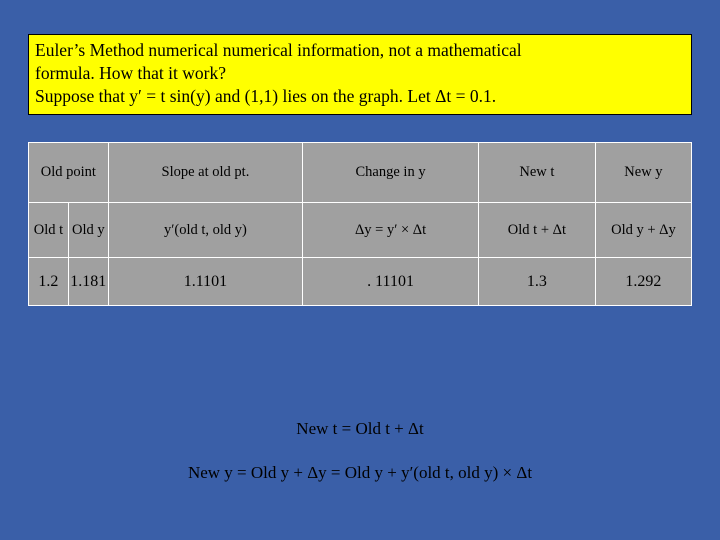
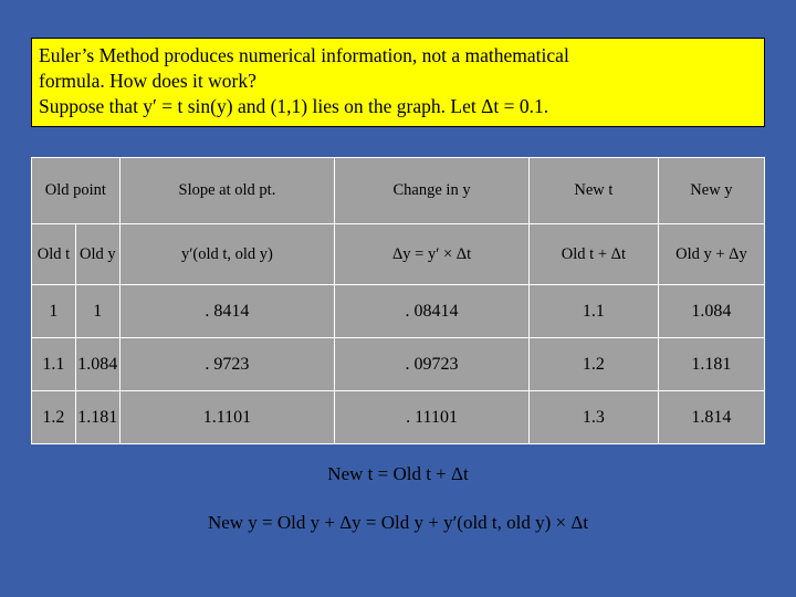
- Euler’s Method numerical numerical information, not a mathematical
+ Euler’s Method produces numerical information, not a mathematical
- formula. How that it work?
+ formula. How does it work?
  Suppose that y′ = t sin(y) and (1,1) lies on the graph. Let Δt = 0.1.
  Old point	Slope at old pt.	Change in y	New t	New y
  Old t	Old y	y′(old t, old y)	Δy = y′ × Δt	Old t + Δt	Old y + Δy
+ 1	1	. 8414	. 08414	1.1	1.084
+ 1.1	1.084	. 9723	. 09723	1.2	1.181
- 1.2	1.181	1.1101	. 11101	1.3	1.292
+ 1.2	1.181	1.1101	. 11101	1.3	1.814
  New t = Old t + Δt
  New y = Old y + Δy = Old y + y′(old t, old y) × Δt
